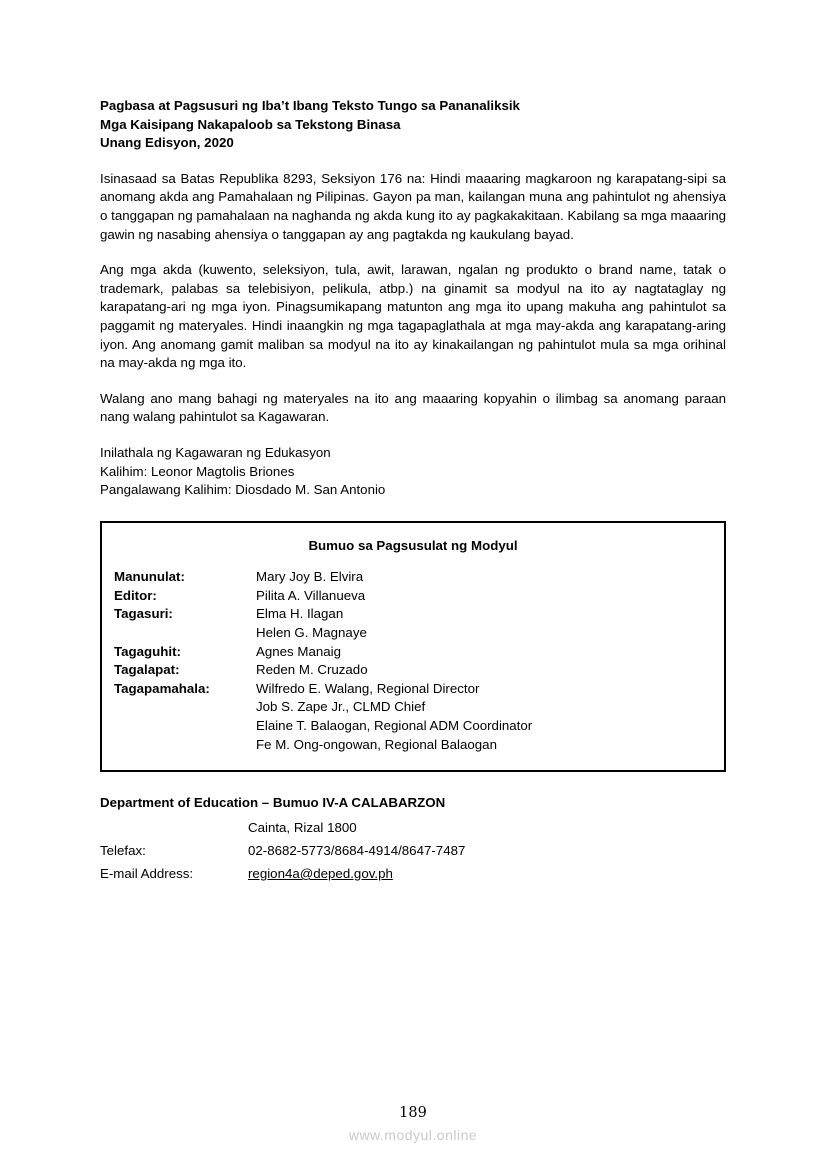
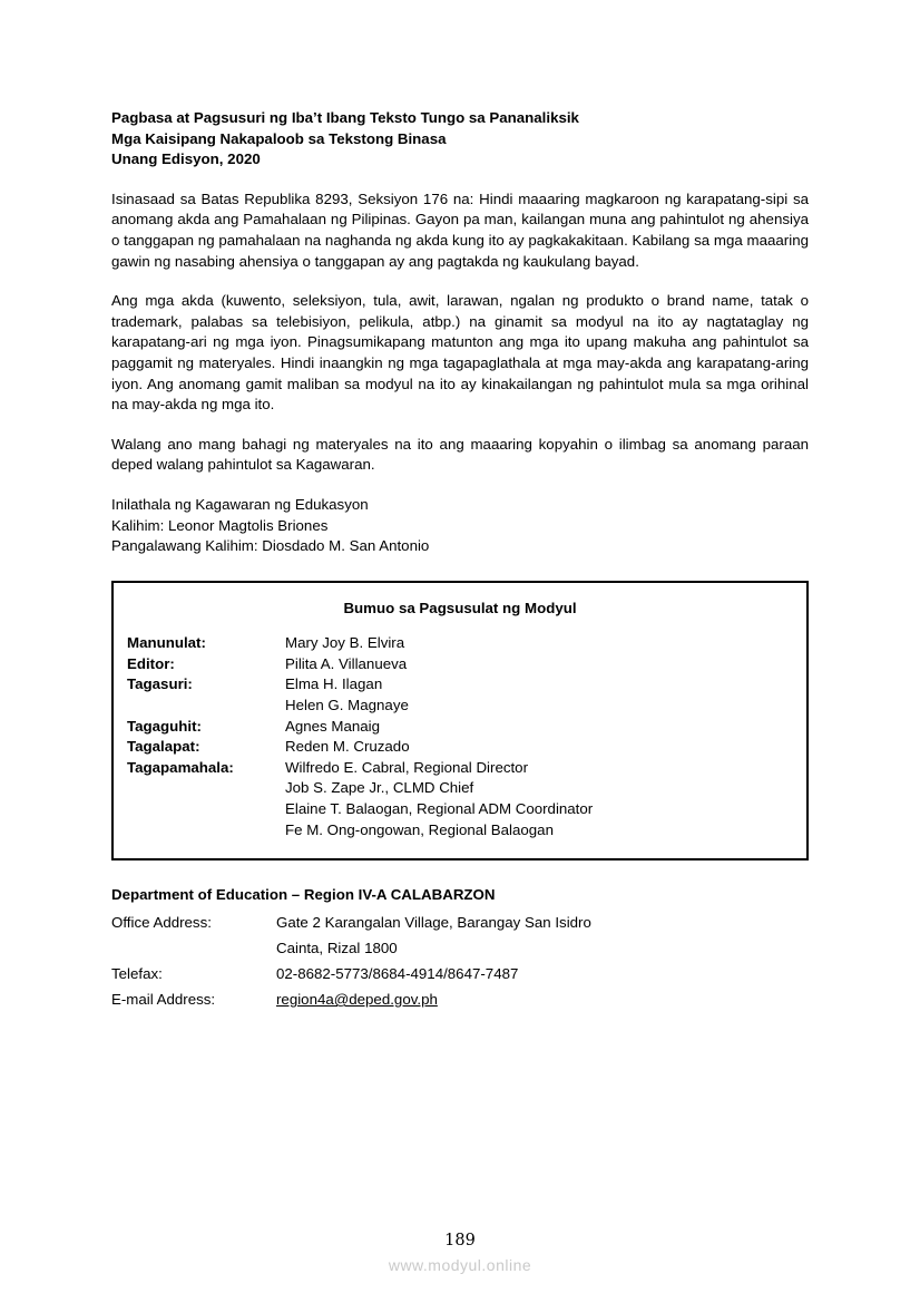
  Pagbasa at Pagsusuri ng Iba’t Ibang Teksto Tungo sa Pananaliksik
  Mga Kaisipang Nakapaloob sa Tekstong Binasa
  Unang Edisyon, 2020
  Isinasaad sa Batas Republika 8293, Seksiyon 176 na: Hindi maaaring magkaroon ng karapatang-sipi sa anomang akda ang Pamahalaan ng Pilipinas. Gayon pa man, kailangan muna ang pahintulot ng ahensiya o tanggapan ng pamahalaan na naghanda ng akda kung ito ay pagkakakitaan. Kabilang sa mga maaaring gawin ng nasabing ahensiya o tanggapan ay ang pagtakda ng kaukulang bayad.
  Ang mga akda (kuwento, seleksiyon, tula, awit, larawan, ngalan ng produkto o brand name, tatak o trademark, palabas sa telebisiyon, pelikula, atbp.) na ginamit sa modyul na ito ay nagtataglay ng karapatang-ari ng mga iyon. Pinagsumikapang matunton ang mga ito upang makuha ang pahintulot sa paggamit ng materyales. Hindi inaangkin ng mga tagapaglathala at mga may-akda ang karapatang-aring iyon. Ang anomang gamit maliban sa modyul na ito ay kinakailangan ng pahintulot mula sa mga orihinal na may-akda ng mga ito.
- Walang ano mang bahagi ng materyales na ito ang maaaring kopyahin o ilimbag sa anomang paraan nang walang pahintulot sa Kagawaran.
+ Walang ano mang bahagi ng materyales na ito ang maaaring kopyahin o ilimbag sa anomang paraan deped walang pahintulot sa Kagawaran.
  Inilathala ng Kagawaran ng Edukasyon
  Kalihim: Leonor Magtolis Briones
  Pangalawang Kalihim: Diosdado M. San Antonio
  Bumuo sa Pagsusulat ng Modyul
  Manunulat:
  Mary Joy B. Elvira
  Editor:
  Pilita A. Villanueva
  Tagasuri:
  Elma H. Ilagan
  Helen G. Magnaye
  Tagaguhit:
  Agnes Manaig
  Tagalapat:
  Reden M. Cruzado
  Tagapamahala:
- Wilfredo E. Walang, Regional Director
+ Wilfredo E. Cabral, Regional Director
  Job S. Zape Jr., CLMD Chief
  Elaine T. Balaogan, Regional ADM Coordinator
  Fe M. Ong-ongowan, Regional Balaogan
- Department of Education – Bumuo IV-A CALABARZON
+ Department of Education – Region IV-A CALABARZON
+ Office Address:
+ Gate 2 Karangalan Village, Barangay San Isidro
  Cainta, Rizal 1800
  Telefax:
  02-8682-5773/8684-4914/8647-7487
  E-mail Address:
  region4a@deped.gov.ph
  189
  www.modyul.online
